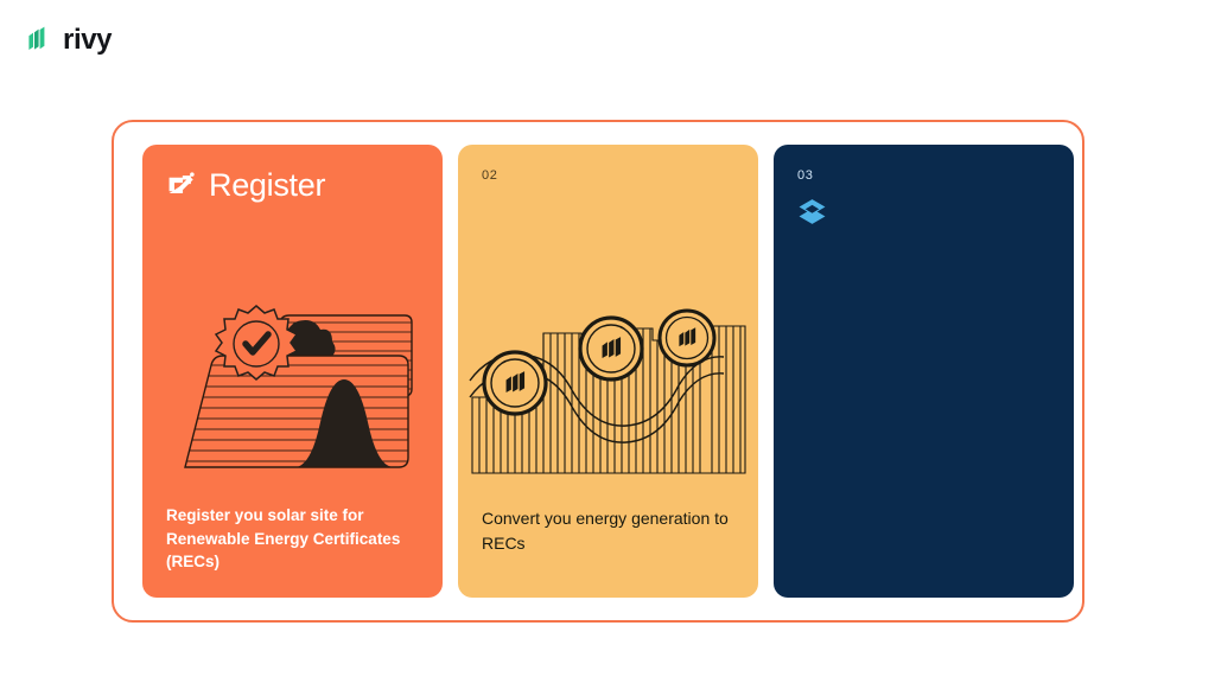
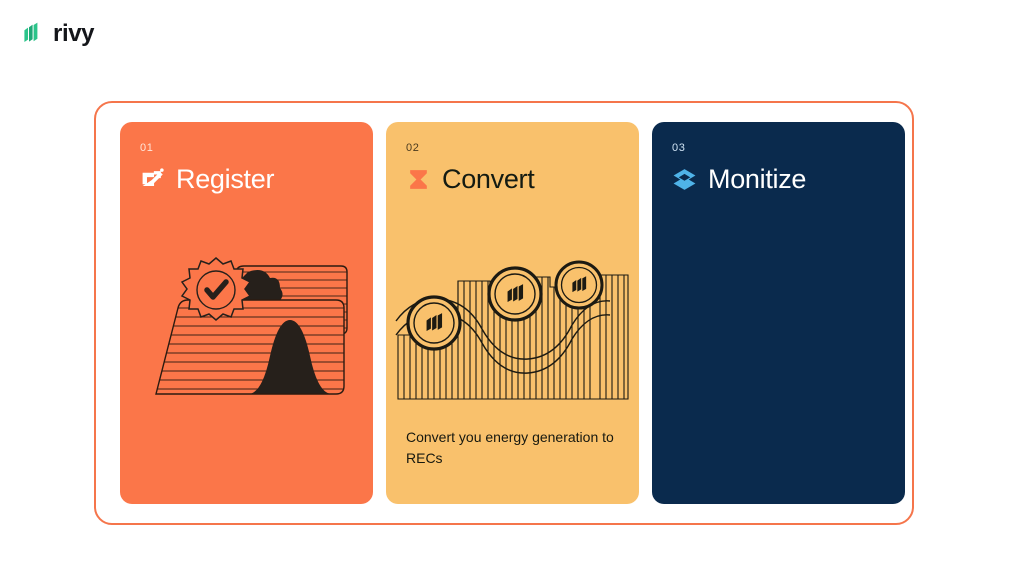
  rivy
+ 01
  Register
- Register you solar site for Renewable Energy Certificates (RECs)
  02
+ Convert
  Convert you energy generation to RECs
  03
+ Monitize
